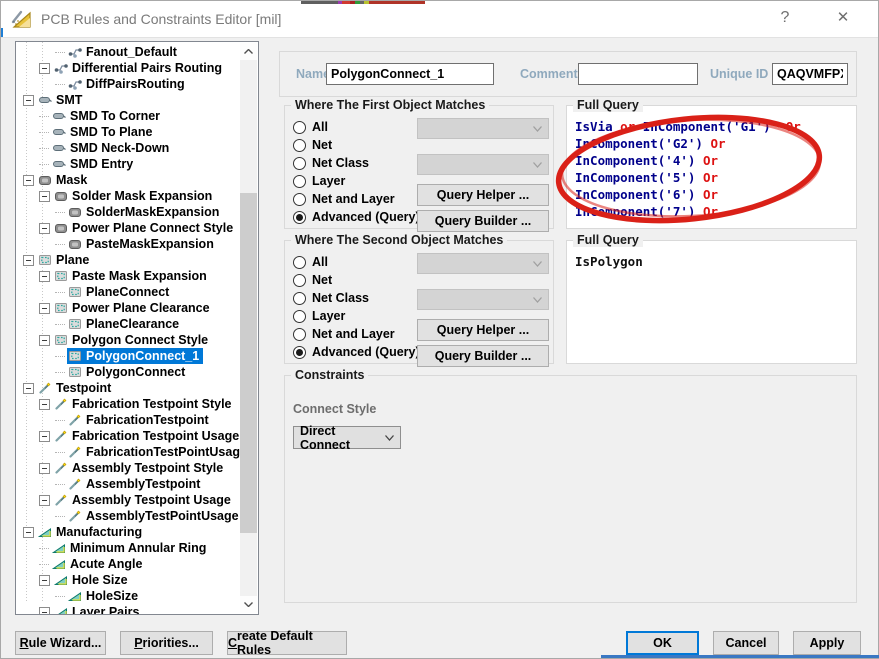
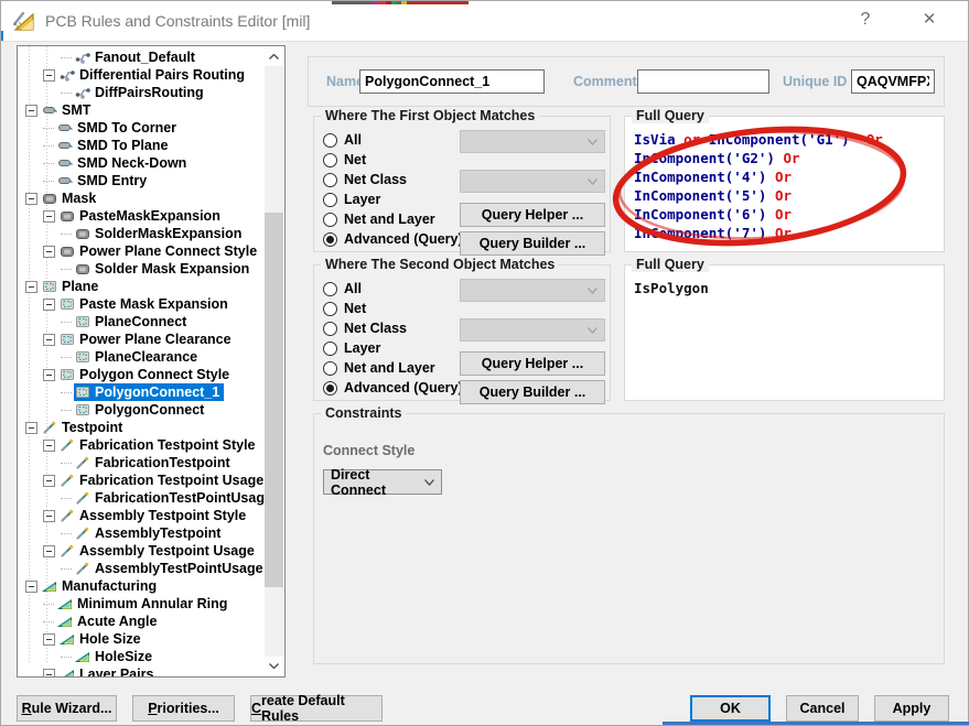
  PCB Rules and Constraints Editor [mil]
  ?
  ✕
  Fanout_Default
  Differential Pairs Routing
  DiffPairsRouting
  SMT
  SMD To Corner
  SMD To Plane
  SMD Neck-Down
  SMD Entry
  Mask
- Solder Mask Expansion
+ PasteMaskExpansion
  SolderMaskExpansion
  Power Plane Connect Style
- PasteMaskExpansion
+ Solder Mask Expansion
  Plane
  Paste Mask Expansion
  PlaneConnect
  Power Plane Clearance
  PlaneClearance
  Polygon Connect Style
  PolygonConnect_1
  PolygonConnect
  Testpoint
  Fabrication Testpoint Style
  FabricationTestpoint
  Fabrication Testpoint Usage
  FabricationTestPointUsag
  Assembly Testpoint Style
  AssemblyTestpoint
  Assembly Testpoint Usage
  AssemblyTestPointUsage
  Manufacturing
  Minimum Annular Ring
  Acute Angle
  Hole Size
  HoleSize
  Layer Pairs
  Nam
  PolygonConnect_1
  Comment
  Unique ID
  QAQVMFP
  Where The First Object Matches
  All
  Net
  Net Class
  Layer
  Net and Layer
  Advanced (Query
  Query Helper ...
  Query Builder ...
  Full Query
  IsVia o nComponent('G1') r
  Inomponent('G2') Or
  InComponent('4') Or
  InComponent('5') Or
  InComponent('6') Or
  Imponent('7') Or
  Where The Second Object Matches
  All
  Net
  Net Class
  Layer
  Net and Layer
  Advanced (Query
  Query Helper ...
  Query Builder ...
  Full Query
  IsPolygon
  Constraints
  Connect Style
  Direct Connect
  R
  ule Wizard...
  P
  riorities...
  C
  reate Default Rules
  OK
  Cancel
  Apply
